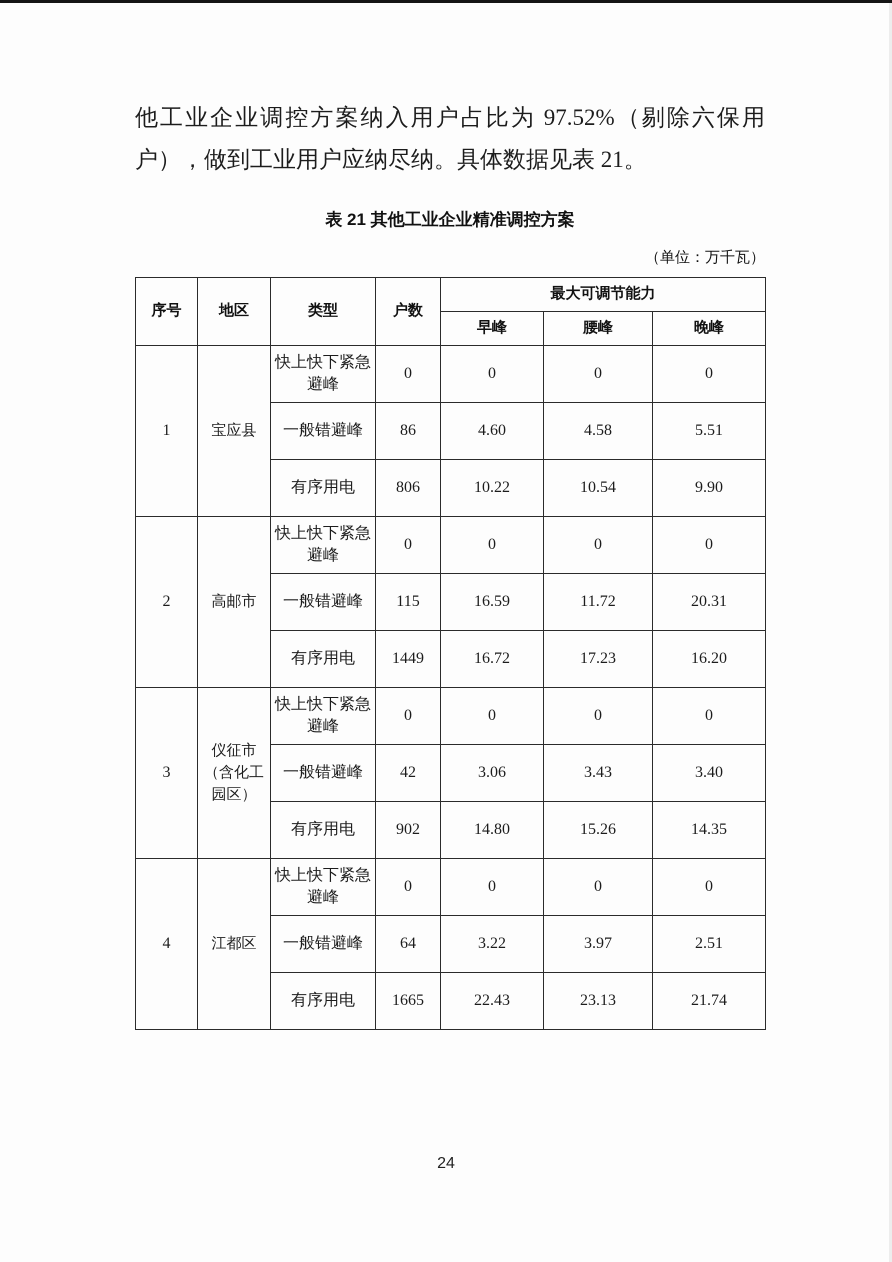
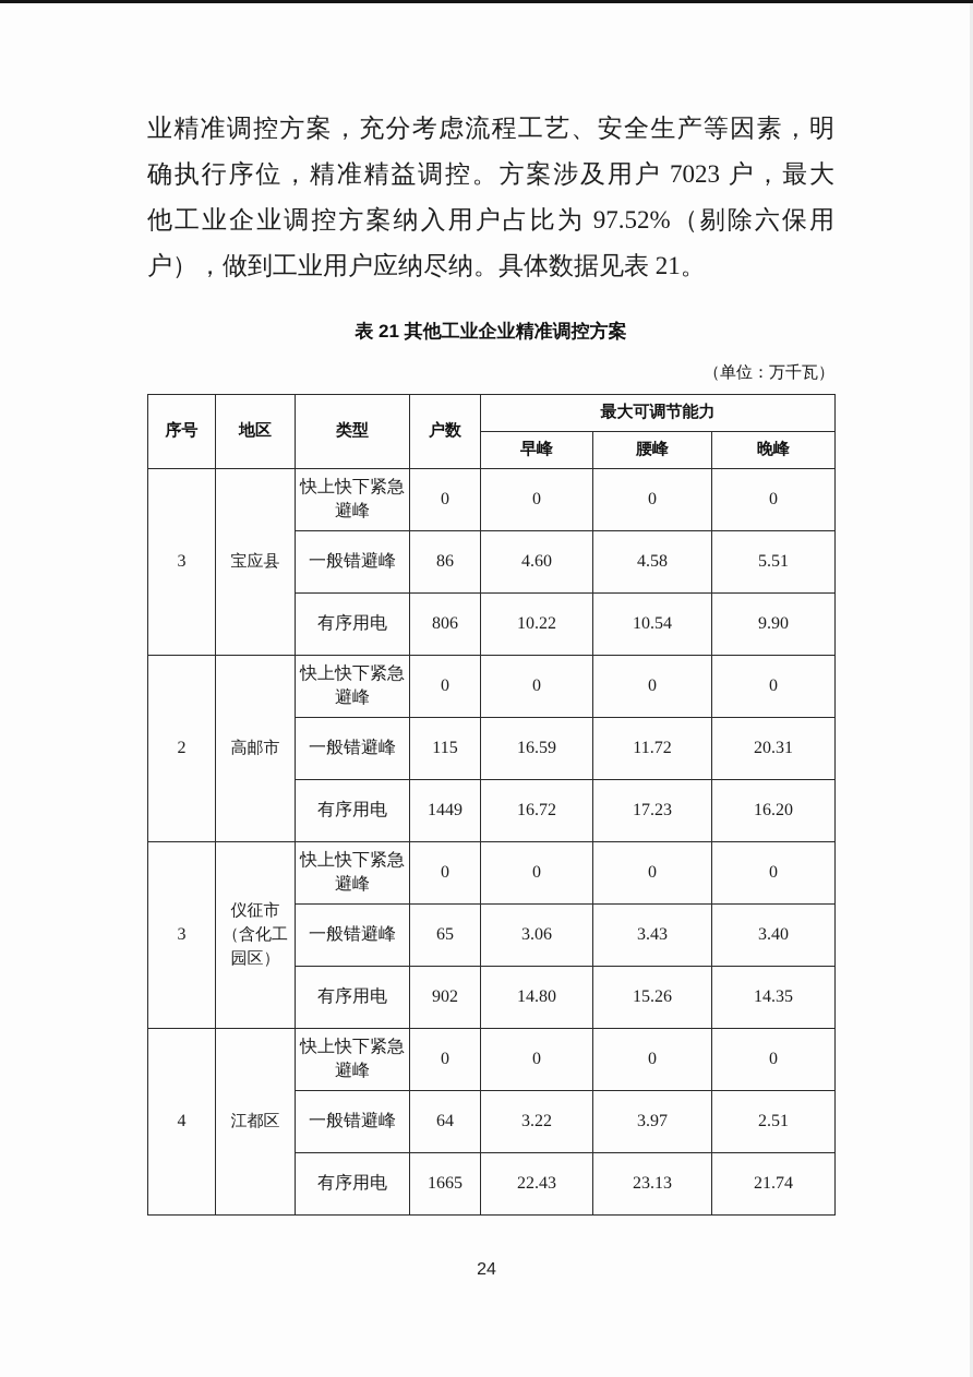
+ 业精准调控方案，充分考虑流程工艺、安全生产等因素，明
+ 确执行序位，精准精益调控。方案涉及用户 7023 户，最大
  他工业企业调控方案纳入用户占比为 97.52%（剔除六保用
  户），做到工业用户应纳尽纳。具体数据见表 21。
  表 21 其他工业企业精准调控方案
  （单位：万千瓦）
  序号	地区	类型	户数	最大可调节能力
  早峰	腰峰	晚峰
- 1	宝应县	快上快下紧急 避峰	0	0	0	0
+ 3	宝应县	快上快下紧急 避峰	0	0	0	0
  一般错避峰	86	4.60	4.58	5.51
  有序用电	806	10.22	10.54	9.90
  2	高邮市	快上快下紧急 避峰	0	0	0	0
  一般错避峰	115	16.59	11.72	20.31
  有序用电	1449	16.72	17.23	16.20
  3	仪征市 （含化工 园区）	快上快下紧急 避峰	0	0	0	0
- 一般错避峰	42	3.06	3.43	3.40
+ 一般错避峰	65	3.06	3.43	3.40
  有序用电	902	14.80	15.26	14.35
  4	江都区	快上快下紧急 避峰	0	0	0	0
  一般错避峰	64	3.22	3.97	2.51
  有序用电	1665	22.43	23.13	21.74
  24
